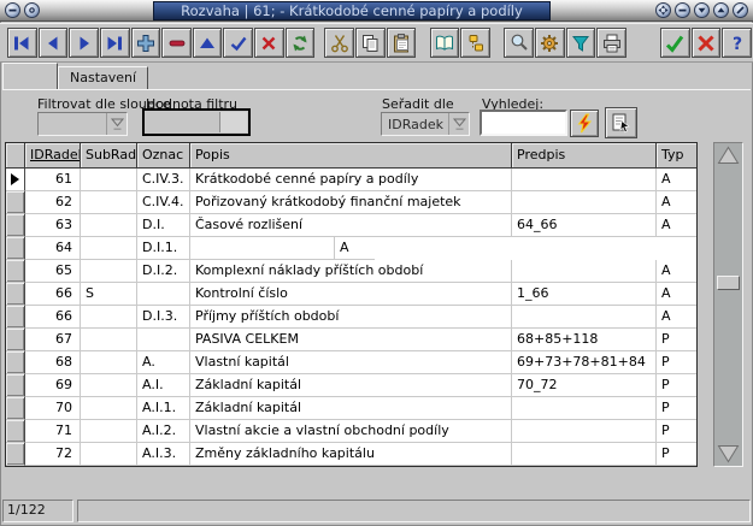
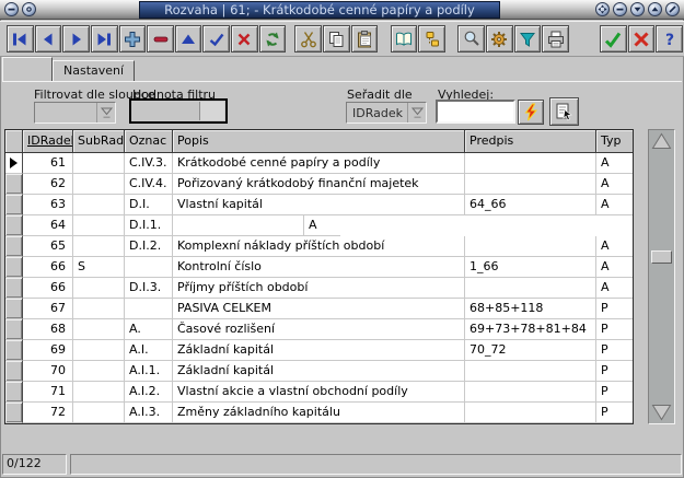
  Rozvaha | 61; - Krátkodobé cenné papíry a podíly
  ?
  Nastavení
  Filtrovat dle sloupce
  Hodnota filtru
  Seřadit dle
  IDRadek
  Vyhledej:
  IDRade
  SubRad
  Oznac
  Popis
  Predpis
  Typ
  61
  C.IV.3.
  Krátkodobé cenné papíry a podíly
  A
  62
  C.IV.4.
  Pořizovaný krátkodobý finanční majetek
  A
  63
  D.I.
- Časové rozlišení
+ Vlastní kapitál
  64_66
  A
  64
  D.I.1.
  A
  65
  D.I.2.
  Komplexní náklady příštích období
  A
  66
  S
  Kontrolní číslo
  1_66
  A
  66
  D.I.3.
  Příjmy příštích období
  A
  67
  PASIVA CELKEM
  68+85+118
  P
  68
  A.
- Vlastní kapitál
+ Časové rozlišení
  69+73+78+81+84
  P
  69
  A.I.
  Základní kapitál
  70_72
  P
  70
  A.I.1.
  Základní kapitál
  P
  71
  A.I.2.
  Vlastní akcie a vlastní obchodní podíly
  P
  72
  A.I.3.
  Změny základního kapitálu
  P
- 1/122
+ 0/122
